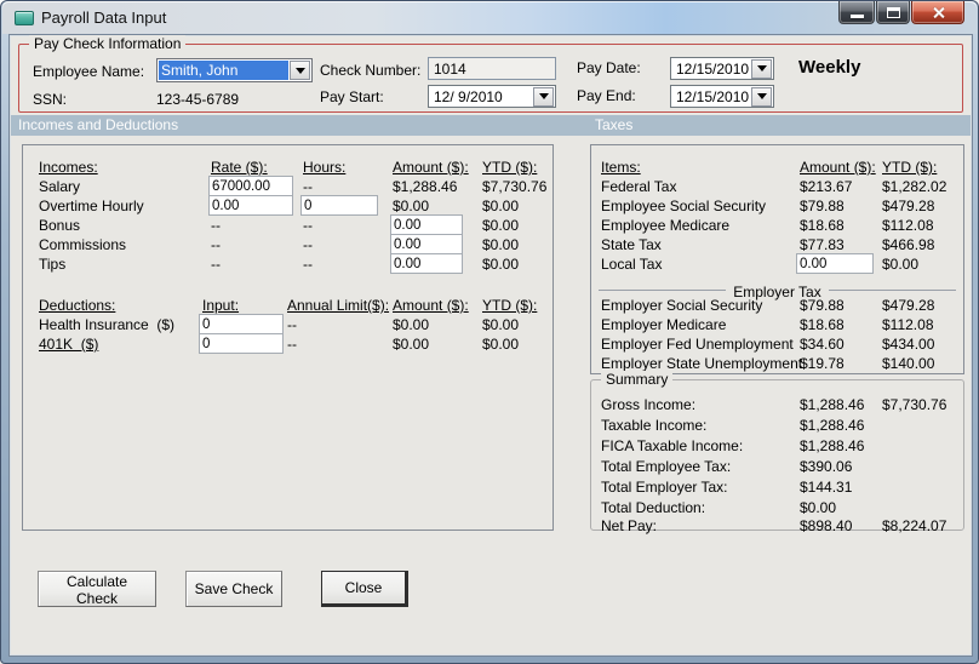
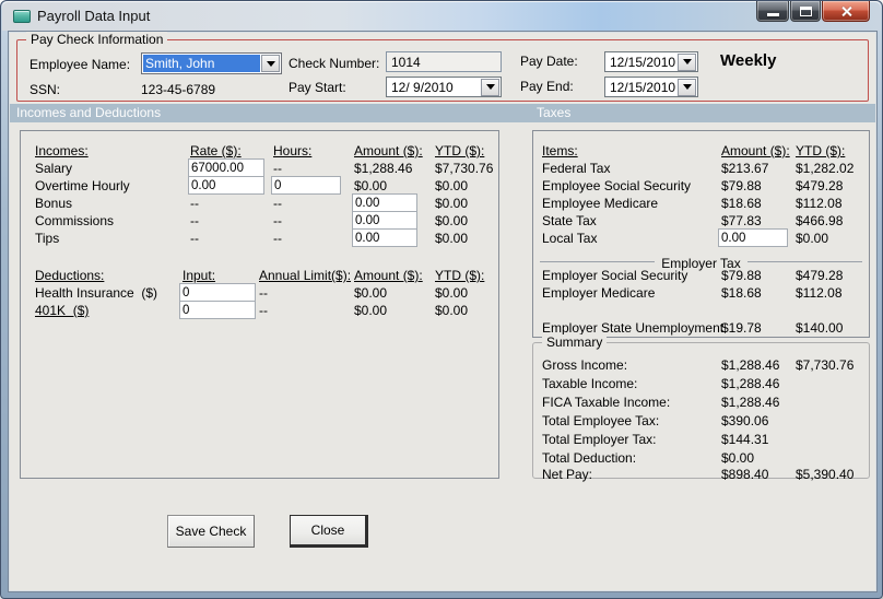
  Payroll Data Input
  Pay Check Information
  Employee Name:
  Smith, John
  Check Number:
  1014
  Pay Date:
  12/15/2010
  Weekly
  SSN:
  123-45-6789
  Pay Start:
  12/ 9/2010
  Pay End:
  12/15/2010
  Incomes and Deductions
  Taxes
  Incomes:
  Rate ($):
  Hours:
  Amount ($):
  YTD ($):
  Salary
  67000.00
  --
  $1,288.46
  $7,730.76
  Overtime Hourly
  0.00
  0
  $0.00
  $0.00
  Bonus
  --
  --
  0.00
  $0.00
  Commissions
  --
  --
  0.00
  $0.00
  Tips
  --
  --
  0.00
  $0.00
  Deductions:
  Input:
  Annual Limit($):
  Amount ($):
  YTD ($):
  Health Insurance ($)
  0
  --
  $0.00
  $0.00
  401K ($)
  0
  --
  $0.00
  $0.00
  Items:
  Amount ($):
  YTD ($):
  Federal Tax
  $213.67
  $1,282.02
  Employee Social Security
  $79.88
  $479.28
  Employee Medicare
  $18.68
  $112.08
  State Tax
  $77.83
  $466.98
  Local Tax
  0.00
  $0.00
  Employer Tax
  Employer Social Security
  $79.88
  $479.28
  Employer Medicare
  $18.68
  $112.08
- Employer Fed Unemployment
- $34.60
- $434.00
  Employer State Unemployment
  $19.78
  $140.00
  Summary
  Gross Income:
  $1,288.46
  $7,730.76
  Taxable Income:
  $1,288.46
  FICA Taxable Income:
  $1,288.46
  Total Employee Tax:
  $390.06
  Total Employer Tax:
  $144.31
  Total Deduction:
  $0.00
  Net Pay:
  $898.40
- $8,224.07
+ $5,390.40
- Calculate Check
  Save Check
  Close
